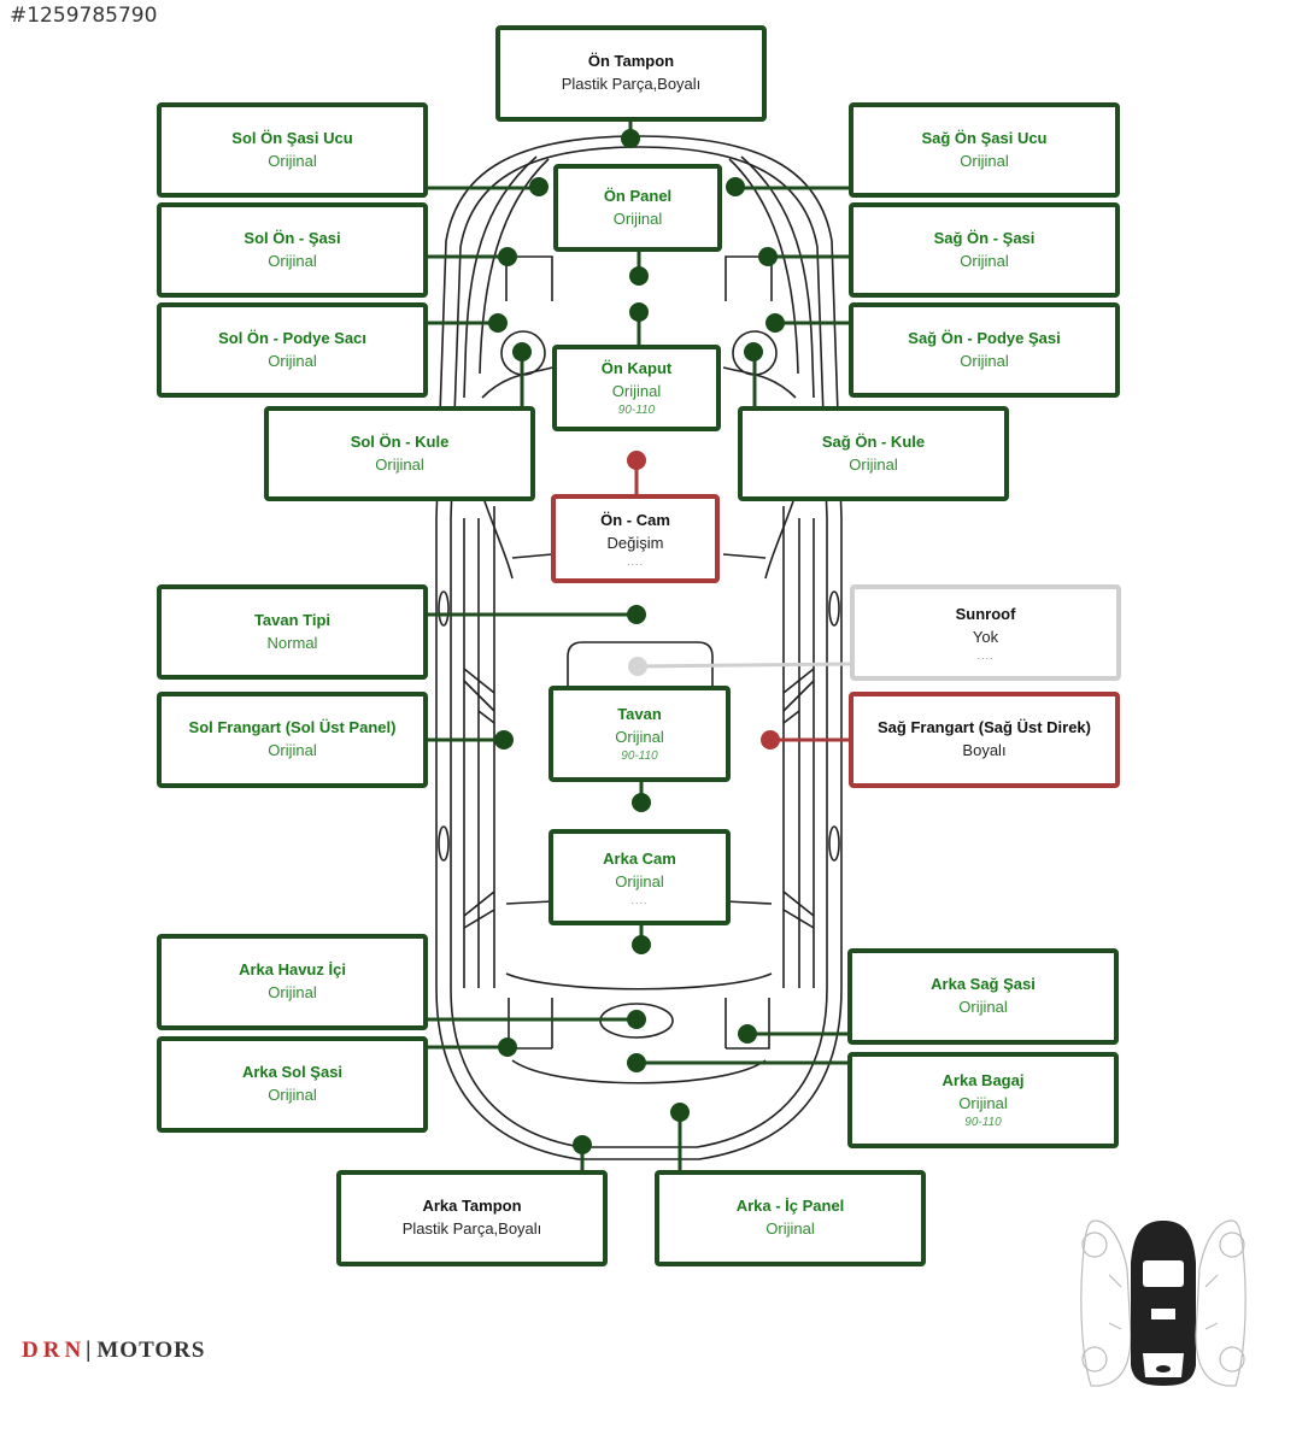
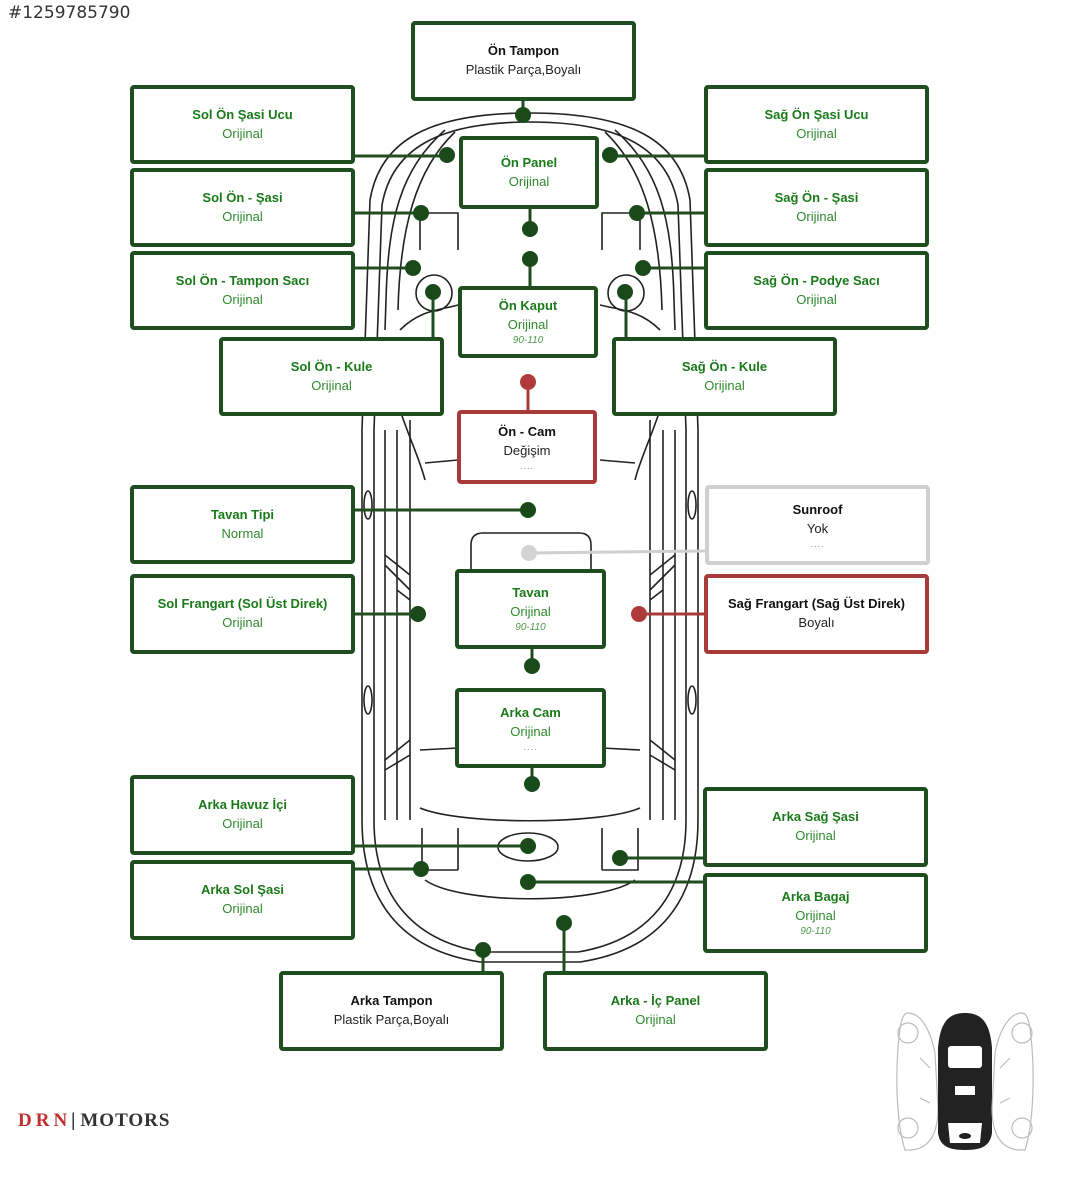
  #1259785790
  Ön Tampon
  Plastik Parça,Boyalı
  Sol Ön Şasi Ucu
  Orijinal
  Sağ Ön Şasi Ucu
  Orijinal
  Ön Panel
  Orijinal
  Sol Ön - Şasi
  Orijinal
  Sağ Ön - Şasi
  Orijinal
- Sol Ön - Podye Sacı
+ Sol Ön - Tampon Sacı
  Orijinal
- Sağ Ön - Podye Şasi
+ Sağ Ön - Podye Sacı
  Orijinal
  Ön Kaput
  Orijinal
  90-110
  Sol Ön - Kule
  Orijinal
  Sağ Ön - Kule
  Orijinal
  Ön - Cam
  Değişim
  ....
  Tavan Tipi
  Normal
  Sunroof
  Yok
  ....
- Sol Frangart (Sol Üst Panel)
+ Sol Frangart (Sol Üst Direk)
  Orijinal
  Tavan
  Orijinal
  90-110
  Sağ Frangart (Sağ Üst Direk)
  Boyalı
  Arka Cam
  Orijinal
  ....
  Arka Havuz İçi
  Orijinal
  Arka Sağ Şasi
  Orijinal
  Arka Sol Şasi
  Orijinal
  Arka Bagaj
  Orijinal
  90-110
  Arka Tampon
  Plastik Parça,Boyalı
  Arka - İç Panel
  Orijinal
  DRN| MOTORS
